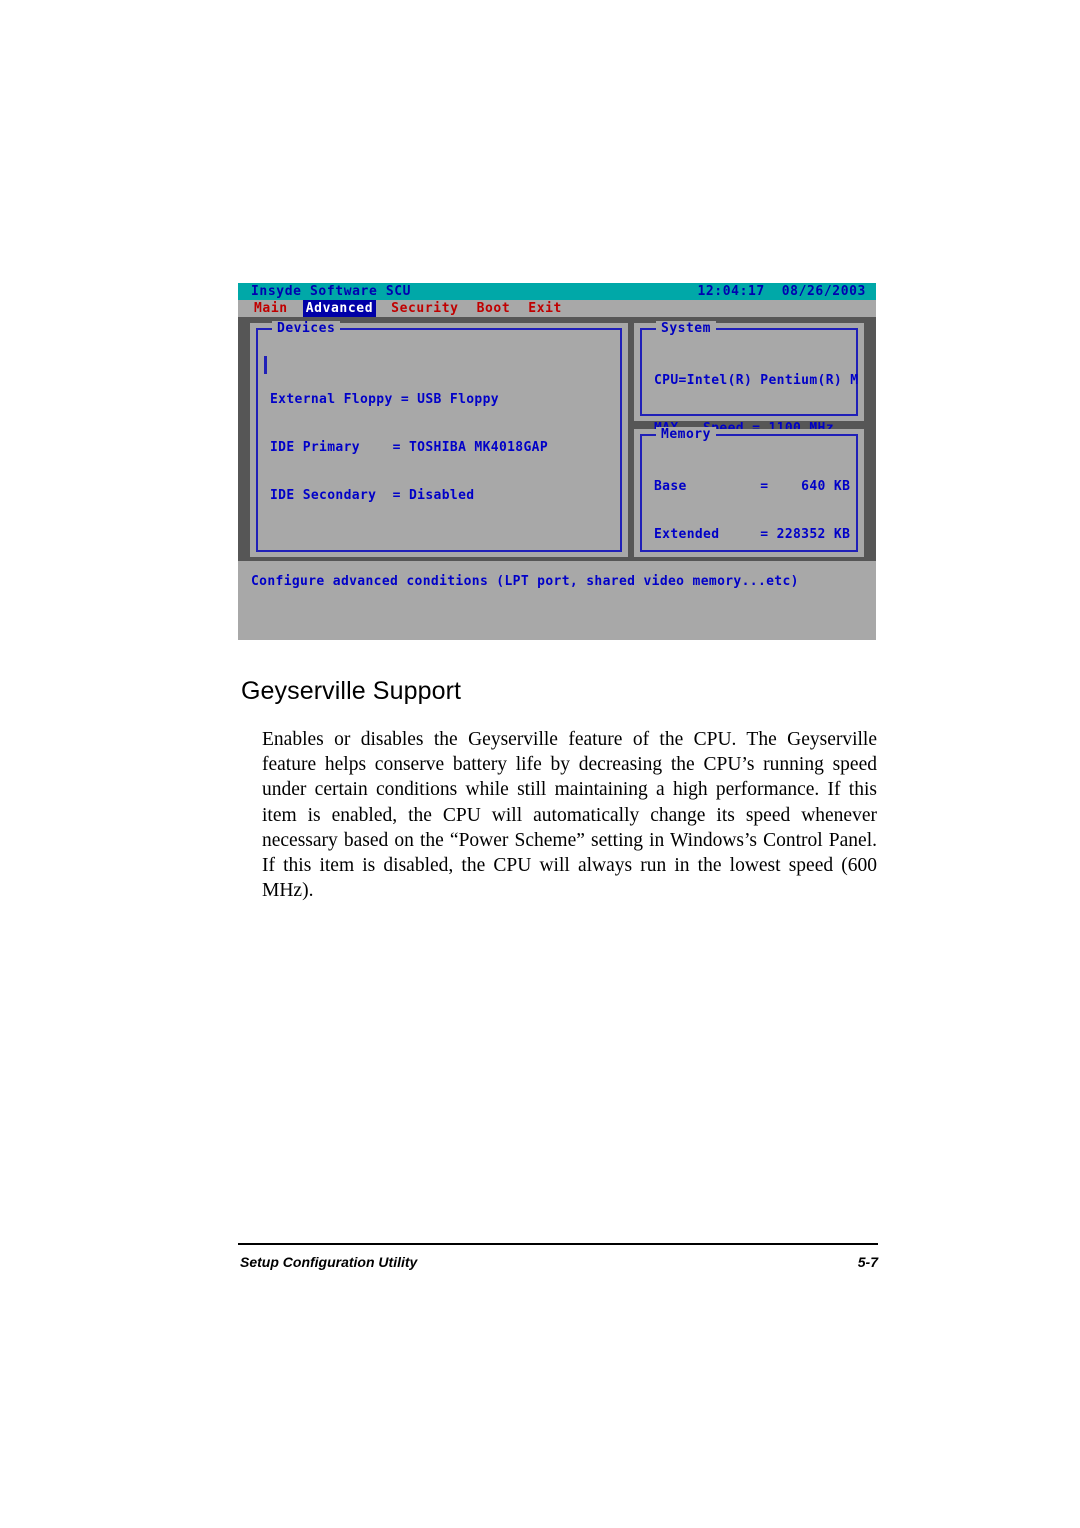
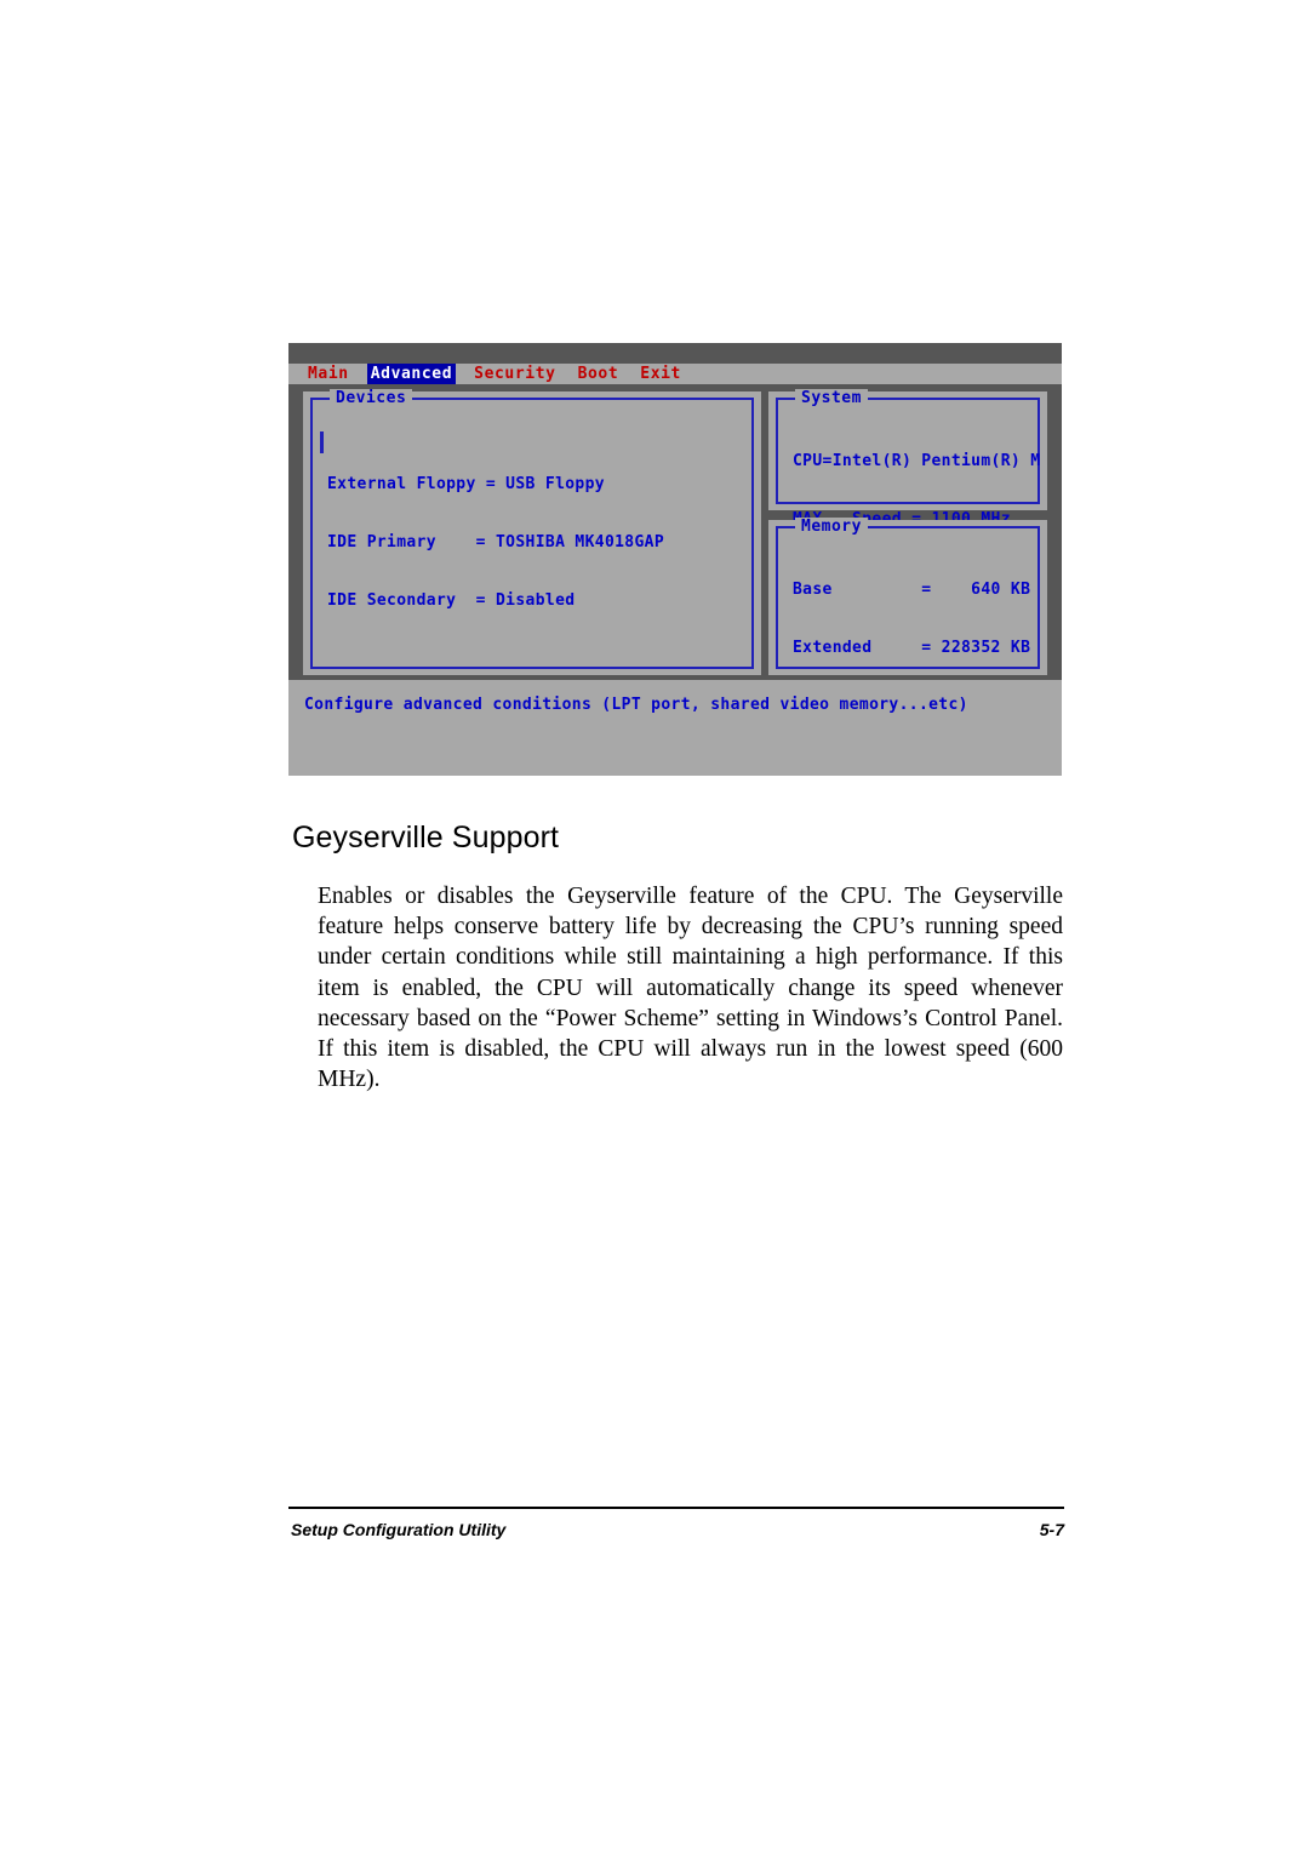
- Insyde Software SCU
- 12:04:17 08/26/2003
  Main Advanced Security Boot Exit
  Devices
  External Floppy = USB Floppy
  IDE Primary = TOSHIBA MK4018GAP
  IDE Secondary = Disabled
  System
  CPU=Intel(R) Pentium(R) M
  Memory
  Base = 640 KB
  Extended = 228352 KB
  Configure advanced conditions (LPT port, shared video memory...etc)
  Geyserville Support
  Enables or disables the Geyserville feature of the CPU. The Geyserville feature helps conserve battery life by decreasing the CPU’s running speed under certain conditions while still maintaining a high performance. If this item is enabled, the CPU will automatically change its speed whenever necessary based on the “Power Scheme” setting in Windows’s Control Panel. If this item is disabled, the CPU will always run in the lowest speed (600 MHz).
  Setup Configuration Utility
  5-7
